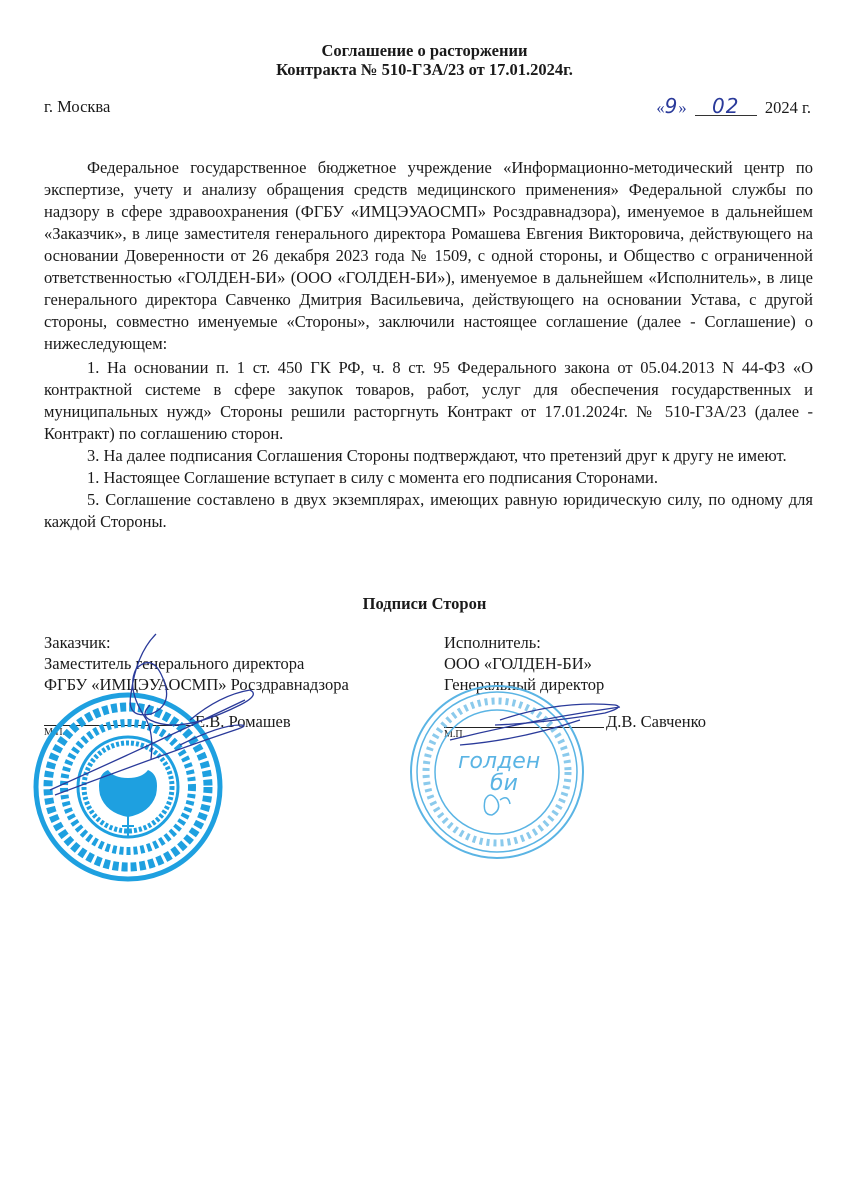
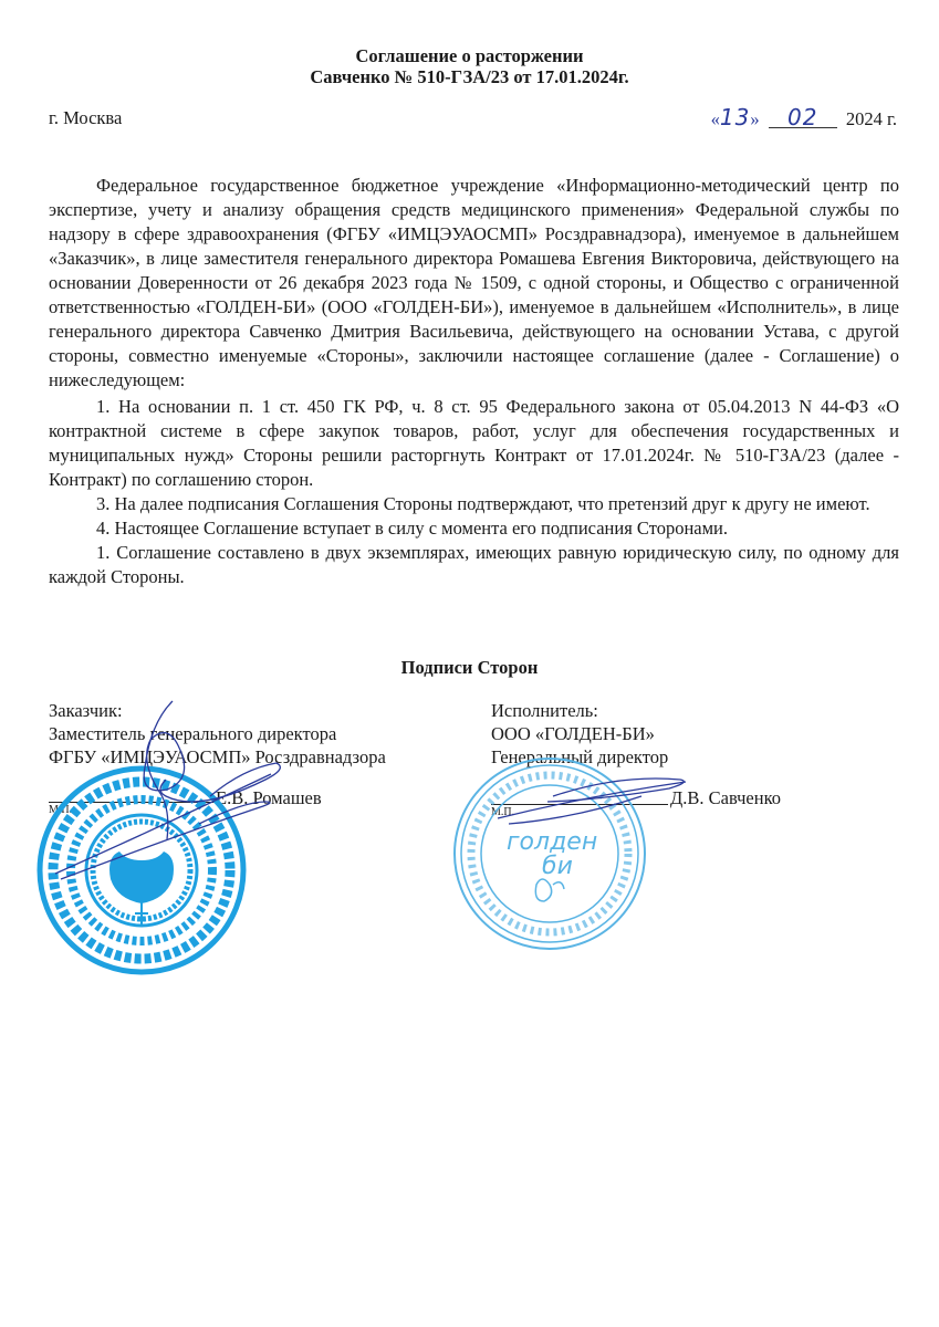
  Соглашение о расторжении
- Контракта № 510-ГЗА/23 от 17.01.2024г.
+ Савченко № 510-ГЗА/23 от 17.01.2024г.
  г. Москва
- «9» 02 2024 г.
+ «13» 02 2024 г.
  Федеральное государственное бюджетное учреждение «Информационно-методический центр по экспертизе, учету и анализу обращения средств медицинского применения» Федеральной службы по надзору в сфере здравоохранения (ФГБУ «ИМЦЭУАОСМП» Росздравнадзора), именуемое в дальнейшем «Заказчик», в лице заместителя генерального директора Ромашева Евгения Викторовича, действующего на основании Доверенности от 26 декабря 2023 года № 1509, с одной стороны, и Общество с ограниченной ответственностью «ГОЛДЕН-БИ» (ООО «ГОЛДЕН-БИ»), именуемое в дальнейшем «Исполнитель», в лице генерального директора Савченко Дмитрия Васильевича, действующего на основании Устава, с другой стороны, совместно именуемые «Стороны», заключили настоящее соглашение (далее - Соглашение) о нижеследующем:
  1. На основании п. 1 ст. 450 ГК РФ, ч. 8 ст. 95 Федерального закона от 05.04.2013 N 44-ФЗ «О контрактной системе в сфере закупок товаров, работ, услуг для обеспечения государственных и муниципальных нужд» Стороны решили расторгнуть Контракт от 17.01.2024г. № 510-ГЗА/23 (далее - Контракт) по соглашению сторон.
  3. На далее подписания Соглашения Стороны подтверждают, что претензий друг к другу не имеют.
- 1. Настоящее Соглашение вступает в силу с момента его подписания Сторонами.
+ 4. Настоящее Соглашение вступает в силу с момента его подписания Сторонами.
- 5. Соглашение составлено в двух экземплярах, имеющих равную юридическую силу, по одному для каждой Стороны.
+ 1. Соглашение составлено в двух экземплярах, имеющих равную юридическую силу, по одному для каждой Стороны.
  Подписи Сторон
  Заказчик:
  Заместитель генерального директора
  ФГБУ «ИМЭУАОСМП» Росздравнадзора
  .В. Ромашев
  Исполнитель:
  ООО «ГОЛДЕН-БИ»
  Генеральный директор
  Д.В. Савченко
  .П.
  голден
  би
